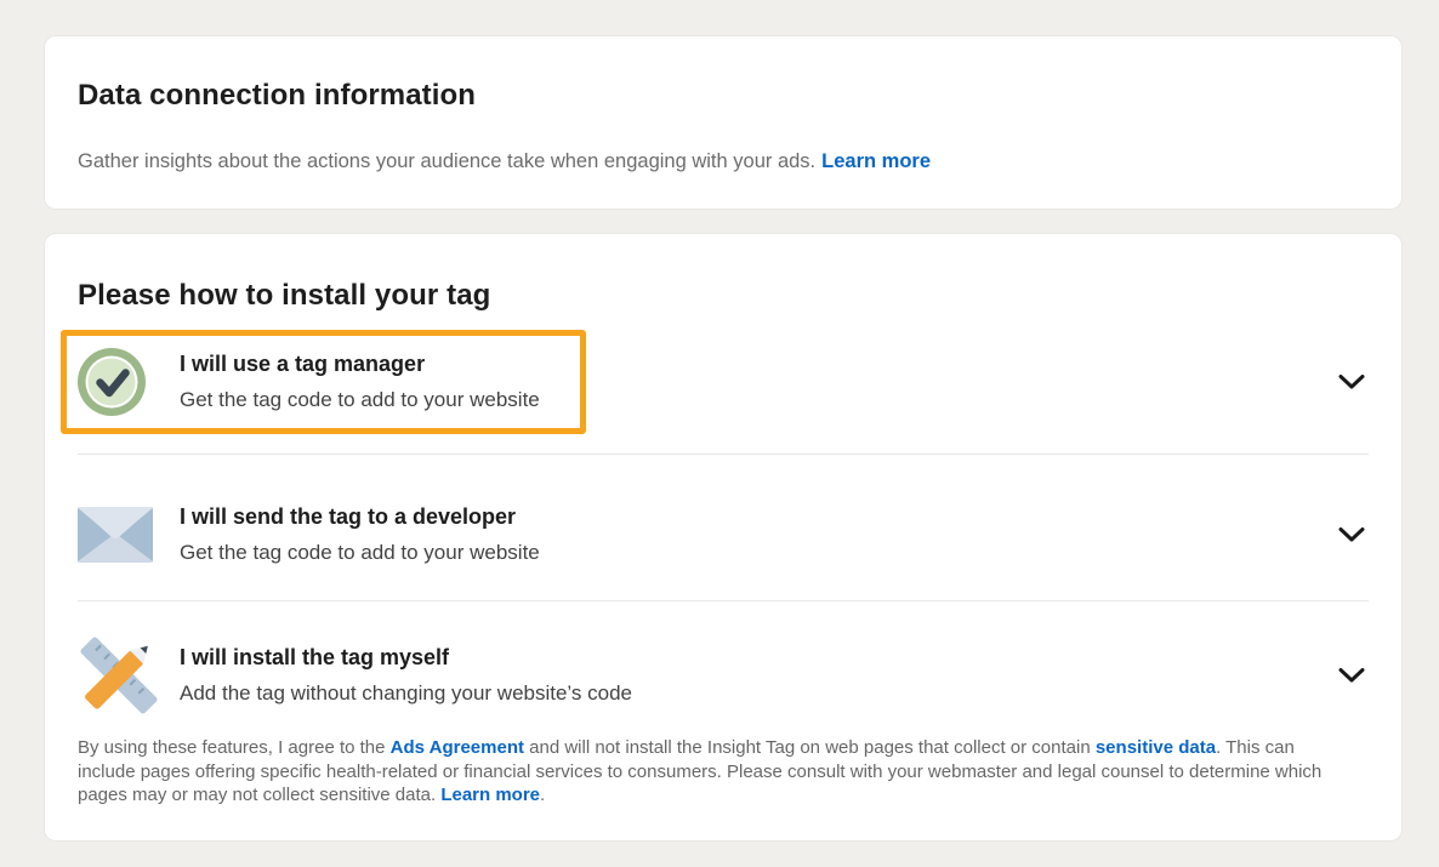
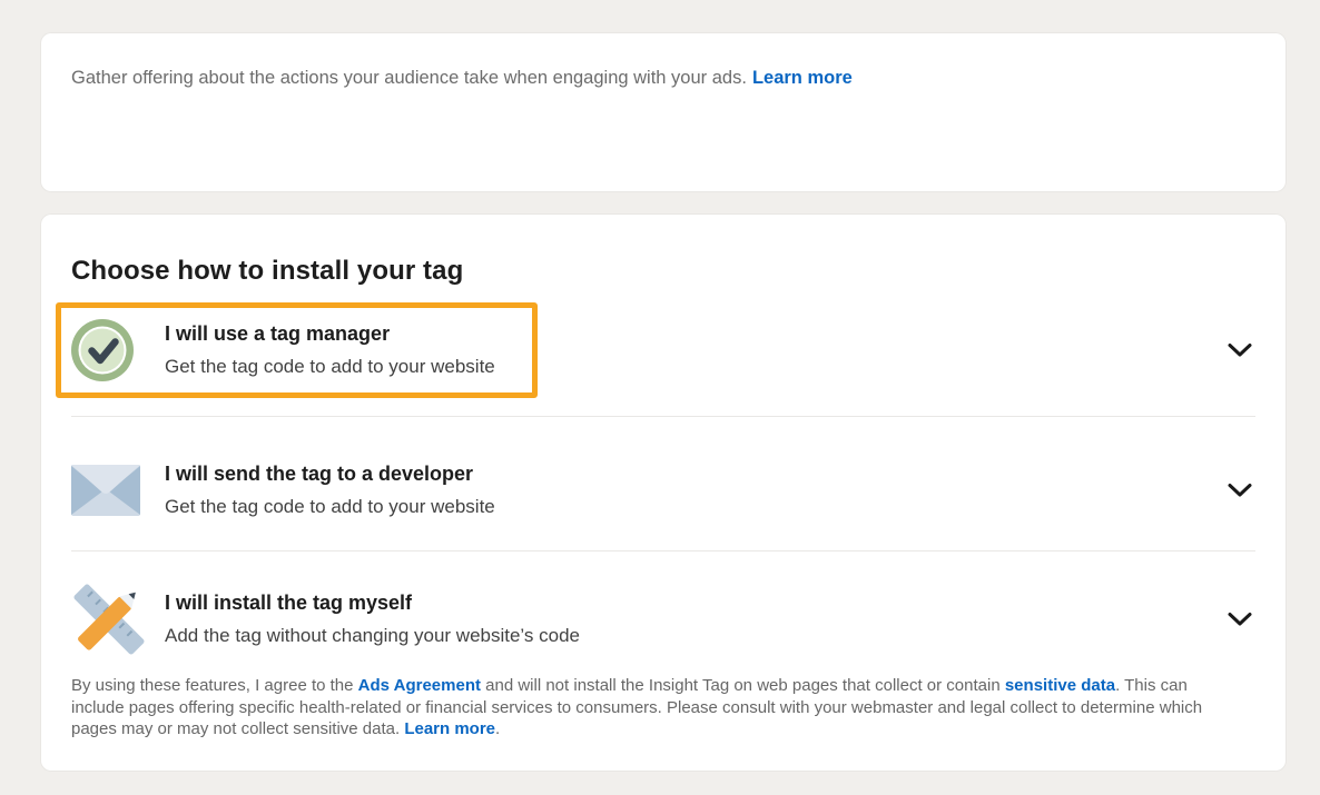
- Data connection information
- Gather insights about the actions your audience take when engaging with your ads. Learn more
+ Gather offering about the actions your audience take when engaging with your ads. Learn more
- Please how to install your tag
+ Choose how to install your tag
  I will use a tag manager
  Get the tag code to add to your website
  I will send the tag to a developer
  Get the tag code to add to your website
  I will install the tag myself
  Add the tag without changing your website’s code
- By using these features, I agree to the Ads Agreement and will not install the Insight Tag on web pages that collect or contain sensitive data. This can include pages offering specific health-related or financial services to consumers. Please consult with your webmaster and legal counsel to determine which pages may or may not collect sensitive data. Learn more.
+ By using these features, I agree to the Ads Agreement and will not install the Insight Tag on web pages that collect or contain sensitive data. This can include pages offering specific health-related or financial services to consumers. Please consult with your webmaster and legal collect to determine which pages may or may not collect sensitive data. Learn more.
